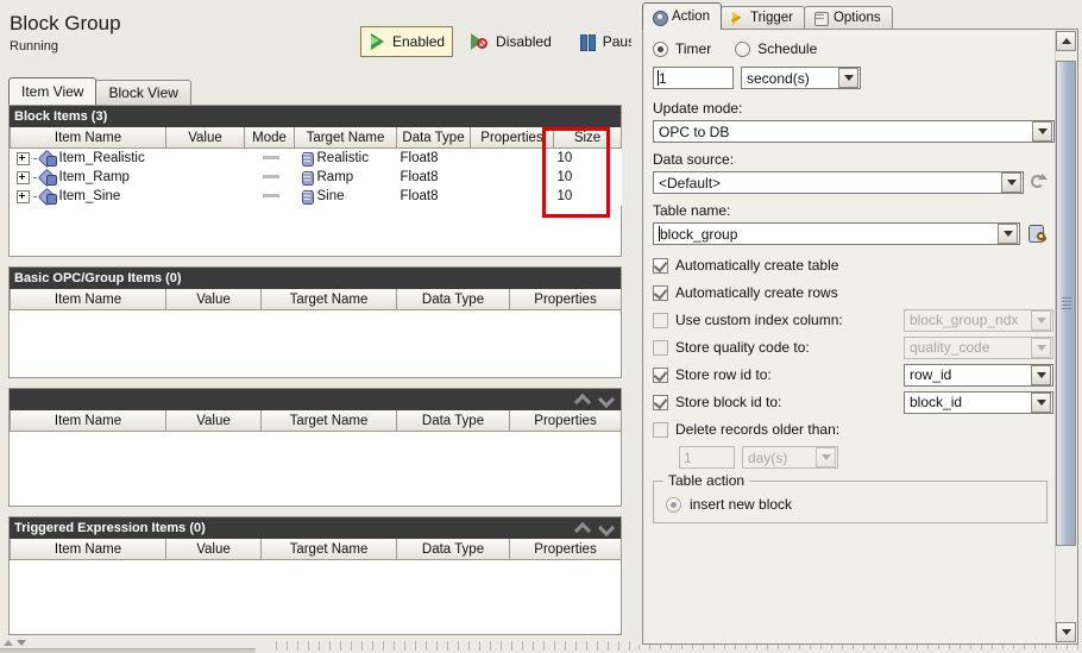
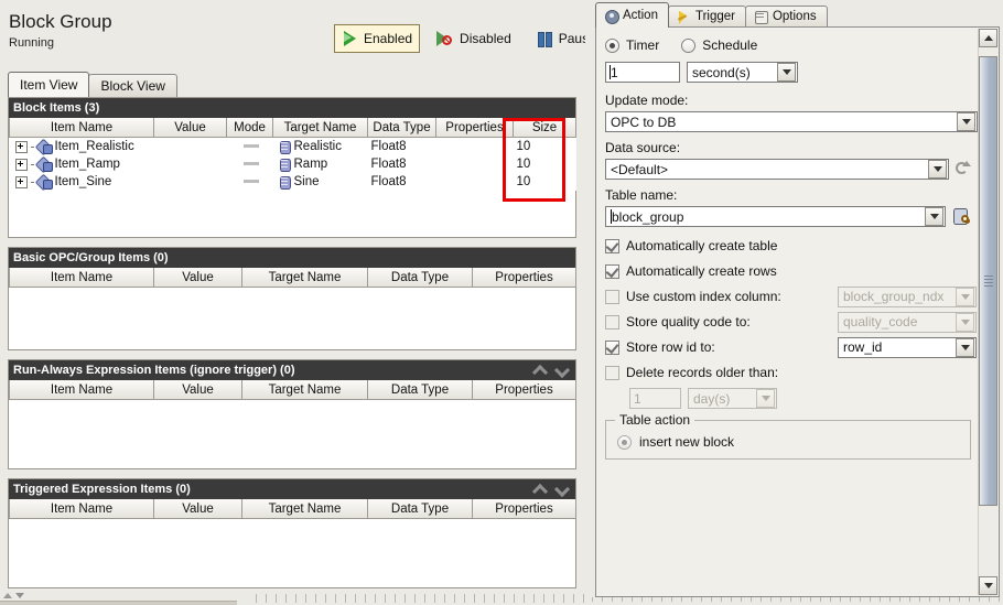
  Block Group
  Running
  Enabled
  Disabled
  Item View
  Block View
  Block Items (3)
  Item Name	Value	Mode	Target Name	Data Type	Properties	Size
  Item_Realistic			Realistic	Float8		10
  Item_Ramp			Ramp	Float8		10
  Item_Sine			Sine	Float8		10
  Basic OPC/Group Items (0)
  Item Name	Value	Target Name	Data Type	Properties
+ Run-Always Expression Items (ignore trigger) (0)
  Item Name	Value	Target Name	Data Type	Properties
  Triggered Expression Items (0)
  Item Name	Value	Target Name	Data Type	Properties
  Action
  Trigger
  Options
  Timer
  Schedule
  1
  second(s)
  Update mode:
  OPC to DB
  Data source:
  <Default>
  Table name:
  block_group
  Automatically create table
  Automatically create rows
  Use custom index column:
  block_group_ndx
  Store quality code to:
  quality_code
  Store row id to:
  row_id
- Store block id to:
- block_id
  Delete records older than:
  1
  day(s)
  Table action
  insert new block
